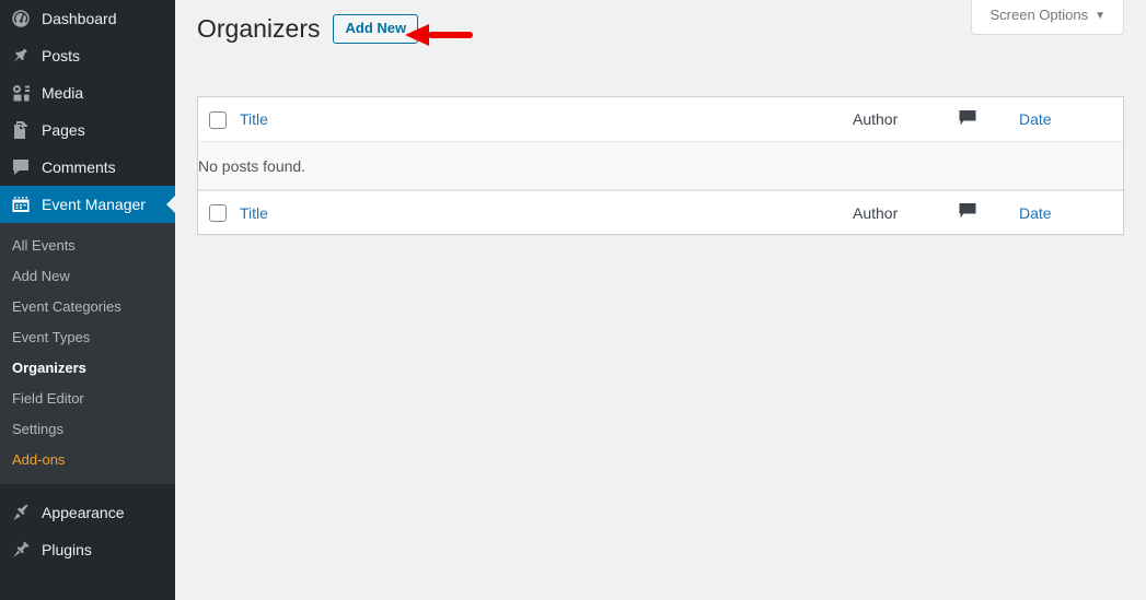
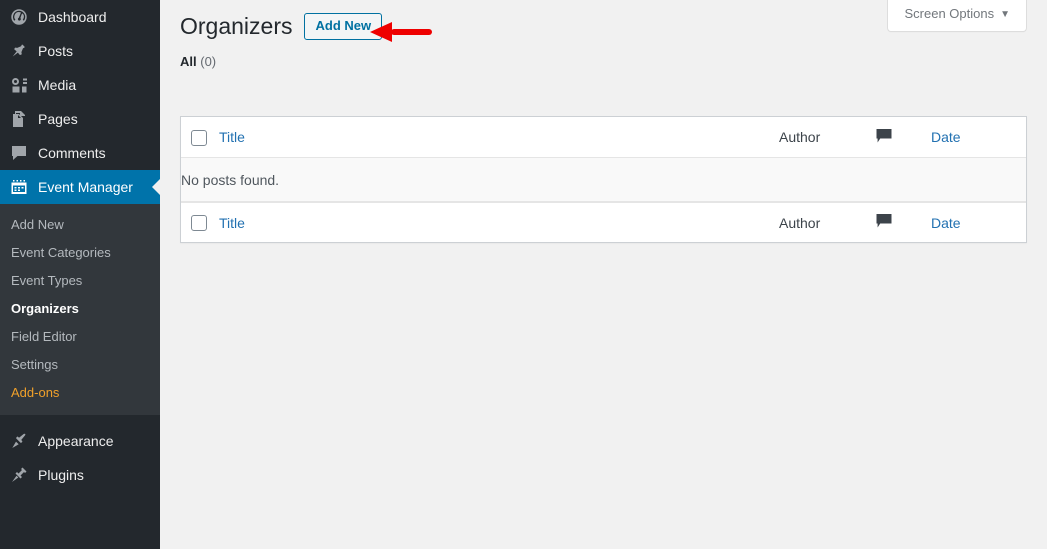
  Dashboard
  Posts
  Media
  Pages
  Comments
  Event Manager
- All Events
  Add New
  Event Categories
  Event Types
  Organizers
  Field Editor
  Settings
  Add-ons
  Appearance
  Plugins
  Screen Options ▼
  Organizers
  Add New
+ All (0)
  	Title	Author		Date
  No posts found.
  	Title	Author		Date
